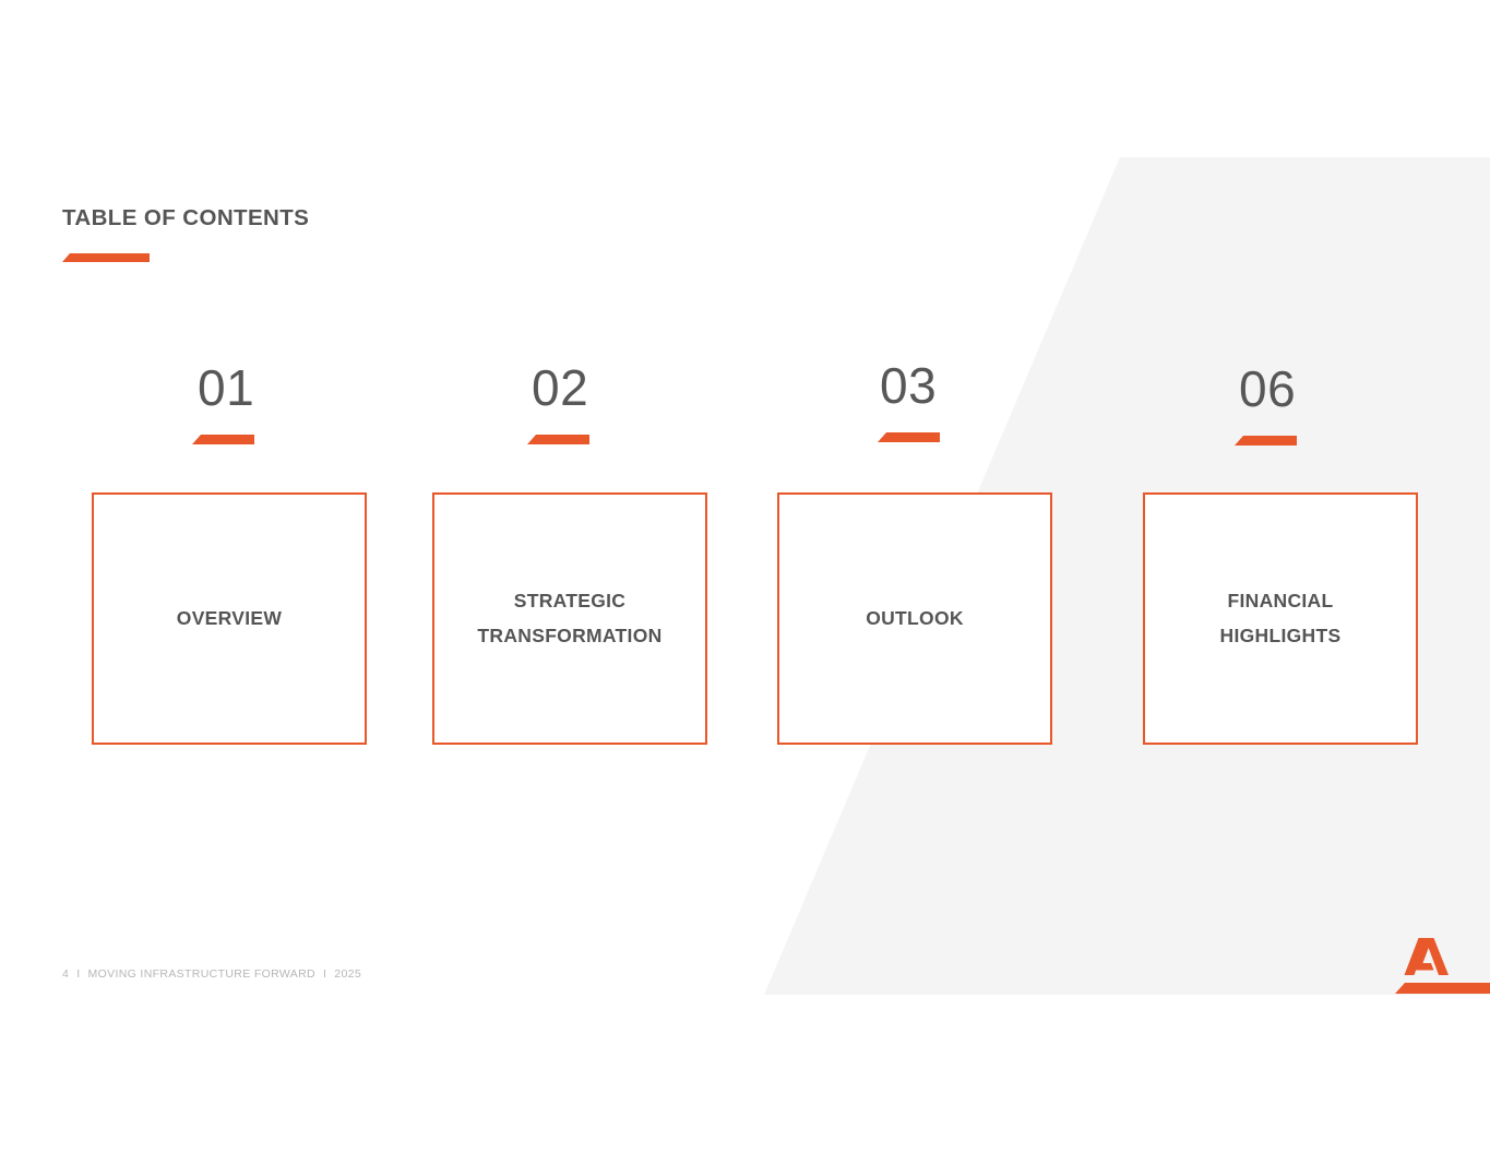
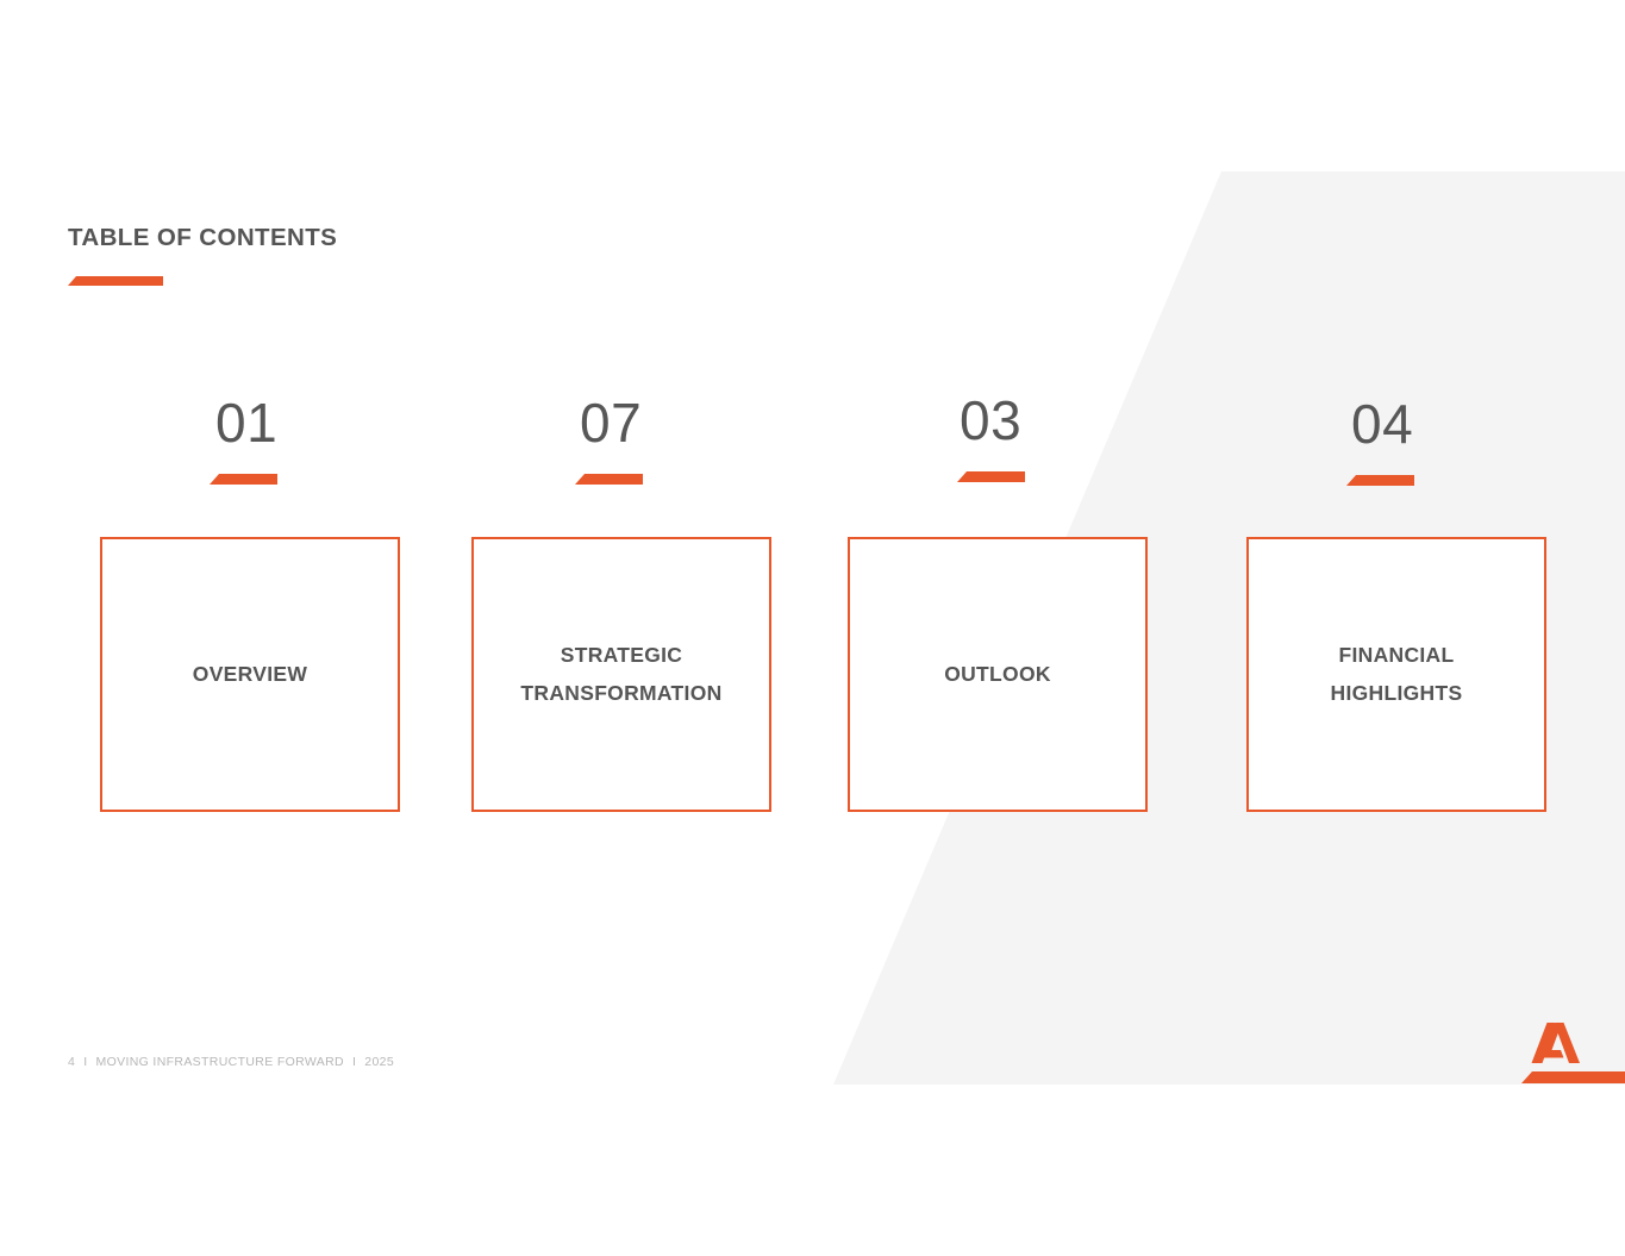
  TABLE OF CONTENTS
  01
  OVERVIEW
- 02
+ 07
  STRATEGIC
  TRANSFORMATION
  03
  OUTLOOK
- 06
+ 04
  FINANCIAL
  HIGHLIGHTS
  4
  I
  MOVING INFRASTRUCTURE FORWARD
  I
  2025
